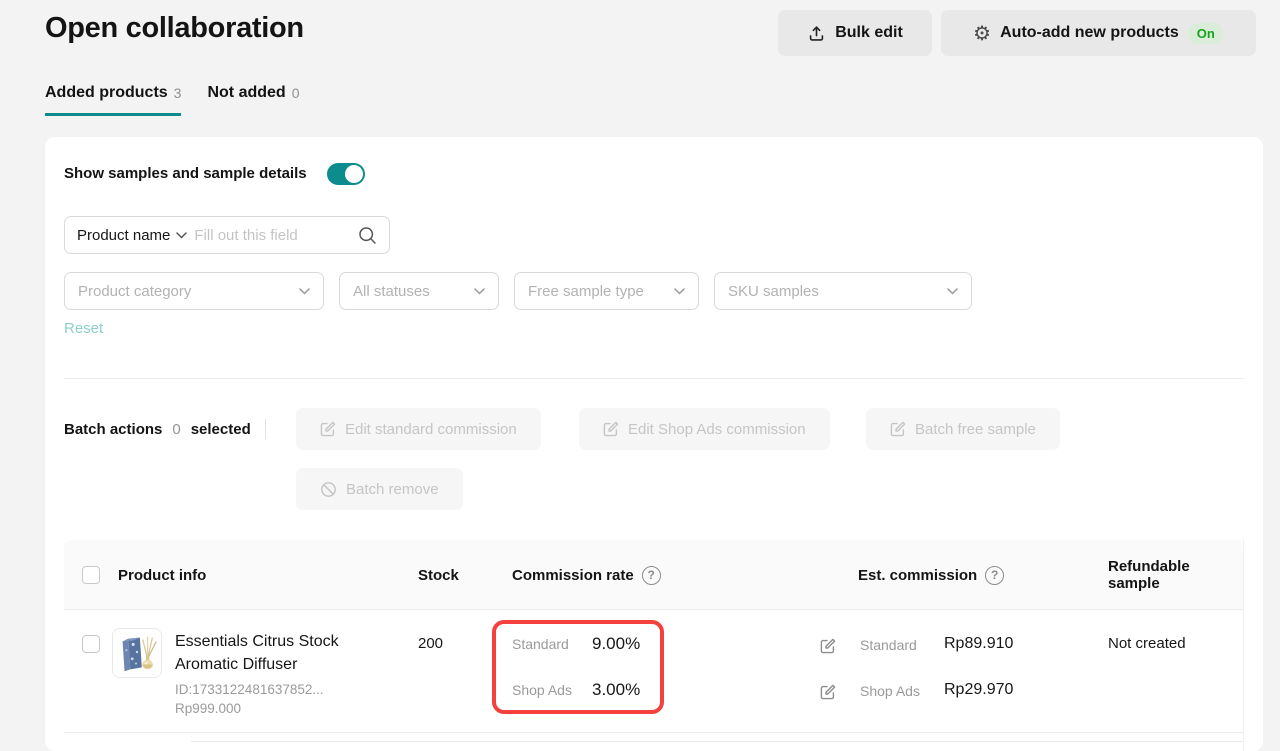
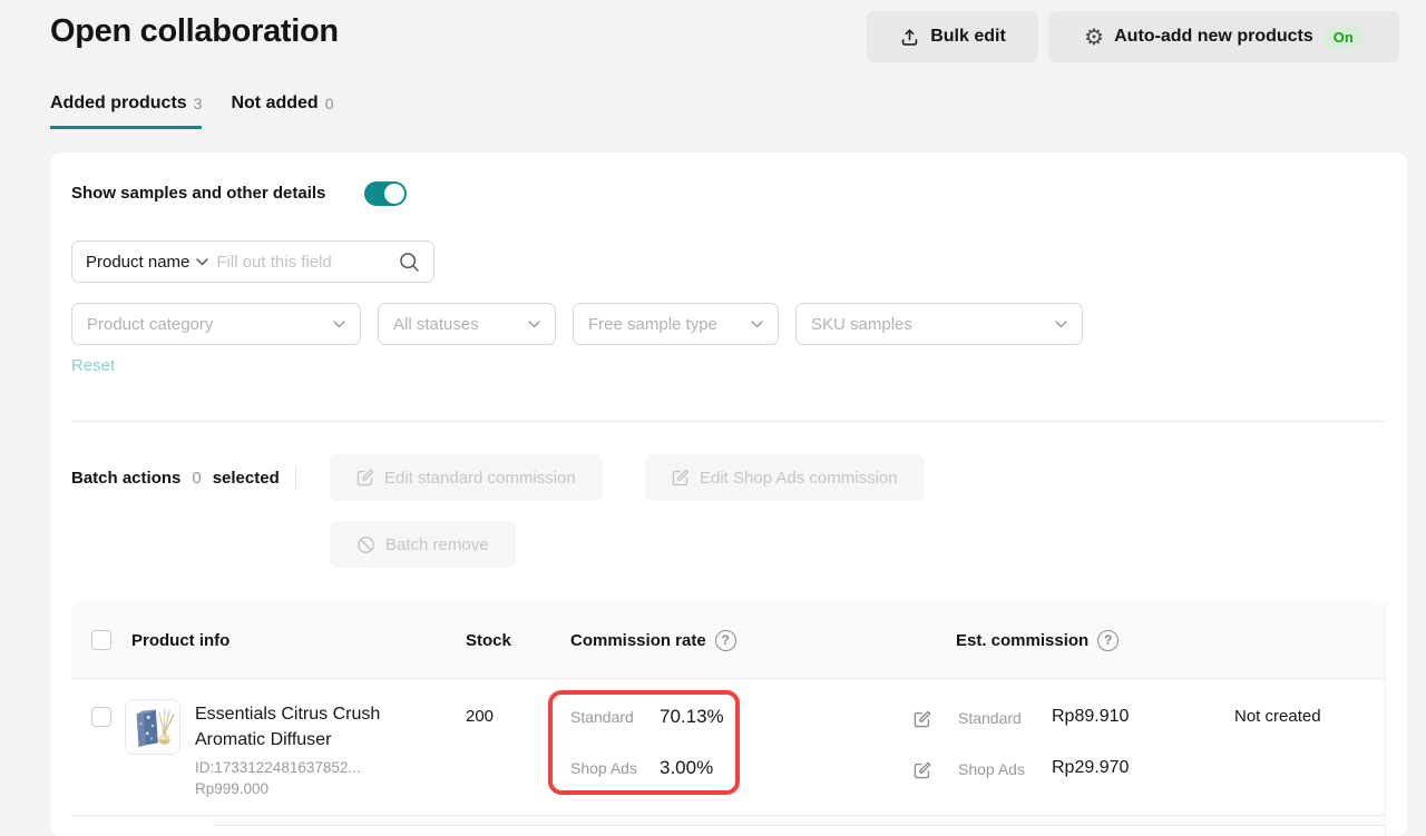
  Open collaboration
  Bulk edit
  ⚙
  Auto-add new products
  On
  Added products
  3
  Not added
  0
- Show samples and sample details
+ Show samples and other details
  Product name
  Fill out this field
  Product category
  All statuses
  Free sample type
  SKU samples
  Reset
  Batch actions
  0
  selected
  Edit standard commission
  Edit Shop Ads commission
- Batch free sample
  Batch remove
  Product info
  Stock
  Commission rate
  ?
  Est. commission
  ?
- Refundable sample
- Essentials Citrus Stock Aromatic Diffuser
+ Essentials Citrus Crush Aromatic Diffuser
  ID:1733122481637852...
  Rp999.000
  200
  Standard
- 9.00%
+ 70.13%
  Shop Ads
  3.00%
  Standard
  Rp89.910
  Shop Ads
  Rp29.970
  Not created
